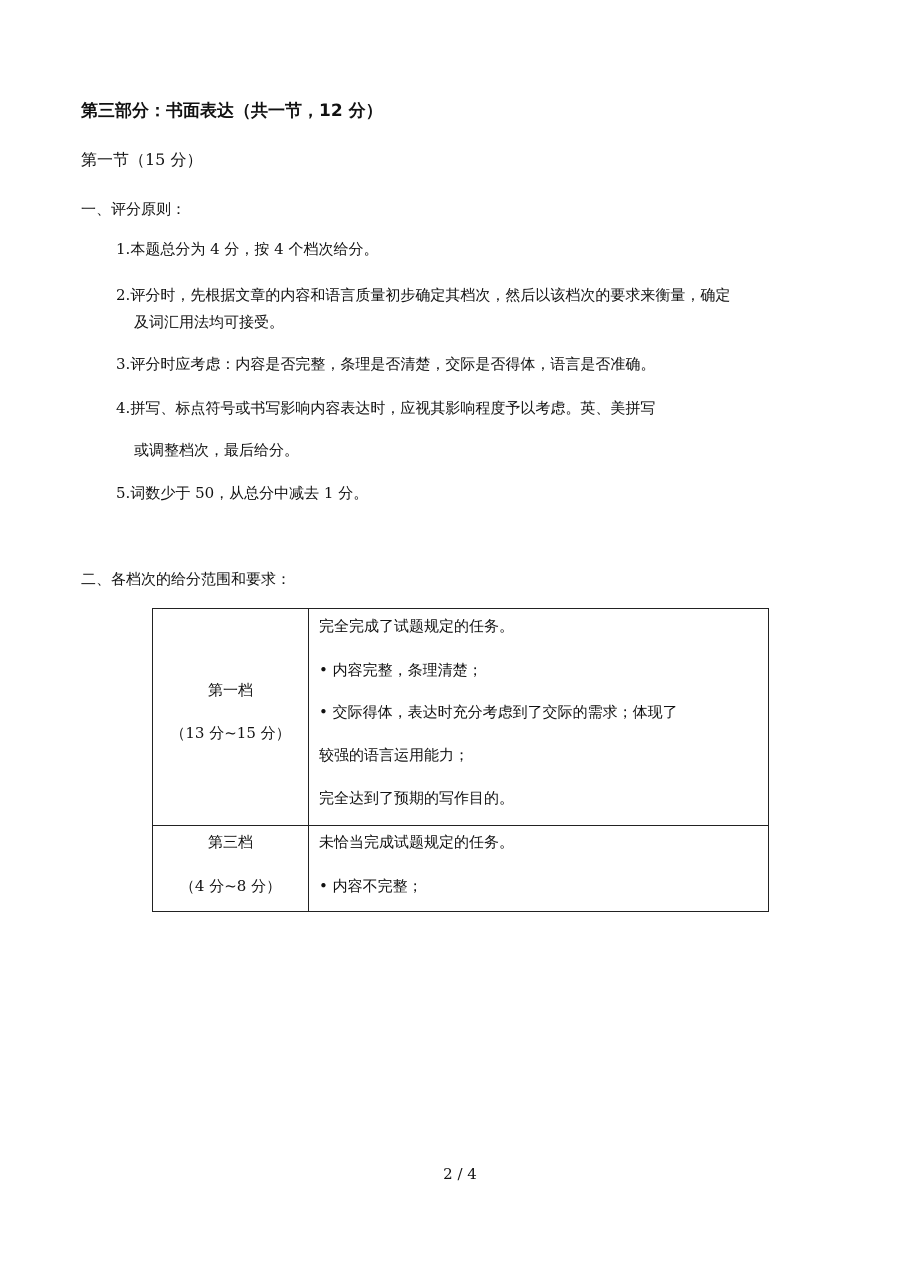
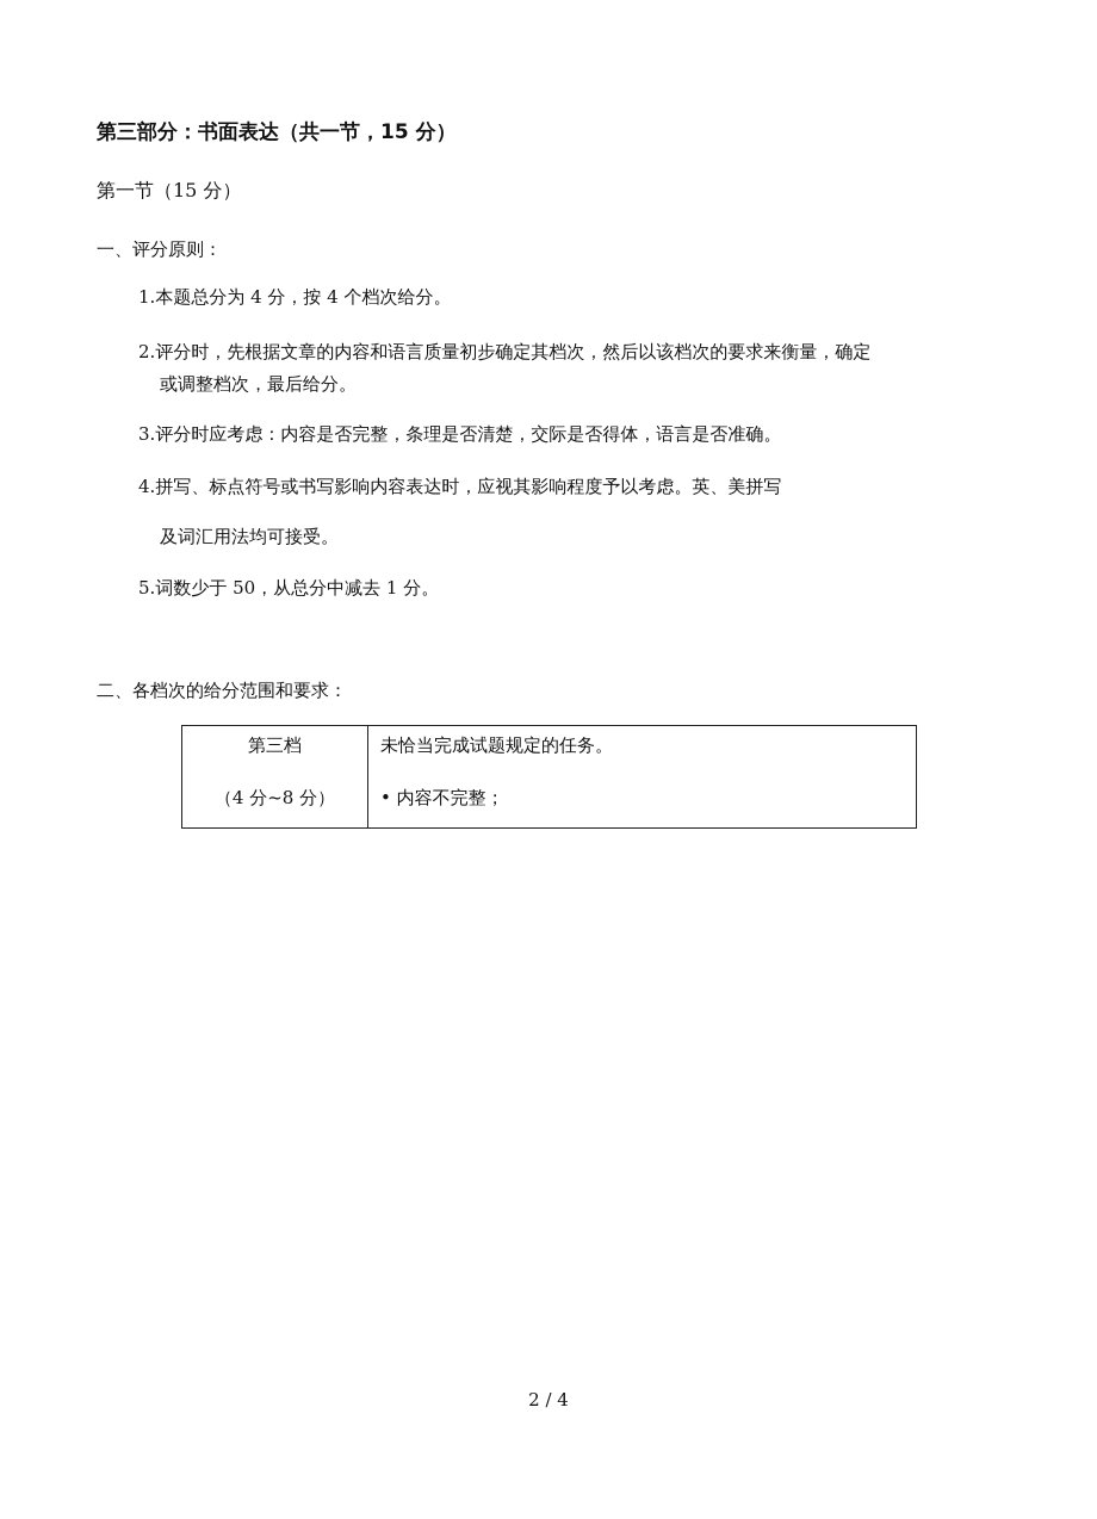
- 第三部分：书面表达（共一节，12 分）
+ 第三部分：书面表达（共一节，15 分）
  第一节（15 分）
  一、评分原则：
  1.本题总分为 4 分，按 4 个档次给分。
  2.评分时，先根据文章的内容和语言质量初步确定其档次，然后以该档次的要求来衡量，确定
- 及词汇用法均可接受。
+ 或调整档次，最后给分。
  3.评分时应考虑：内容是否完整，条理是否清楚，交际是否得体，语言是否准确。
  4.拼写、标点符号或书写影响内容表达时，应视其影响程度予以考虑。英、美拼写
- 或调整档次，最后给分。
+ 及词汇用法均可接受。
  5.词数少于 50，从总分中减去 1 分。
  二、各档次的给分范围和要求：
- 第一档 （13 分~15 分）	完全完成了试题规定的任务。 • 内容完整，条理清楚； • 交际得体，表达时充分考虑到了交际的需求；体现了 较强的语言运用能力； 完全达到了预期的写作目的。
  第三档 （4 分~8 分）	未恰当完成试题规定的任务。 • 内容不完整；
  2 / 4
